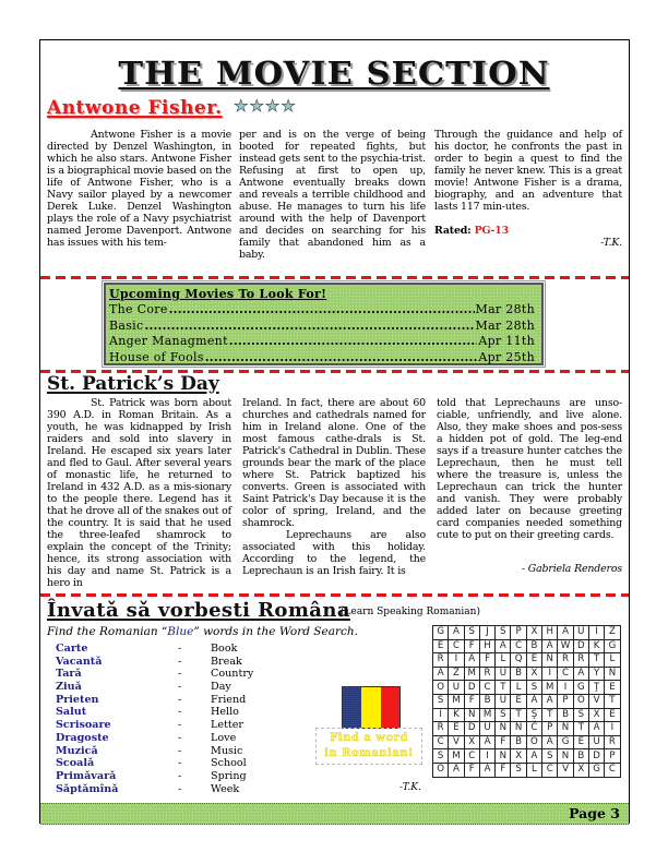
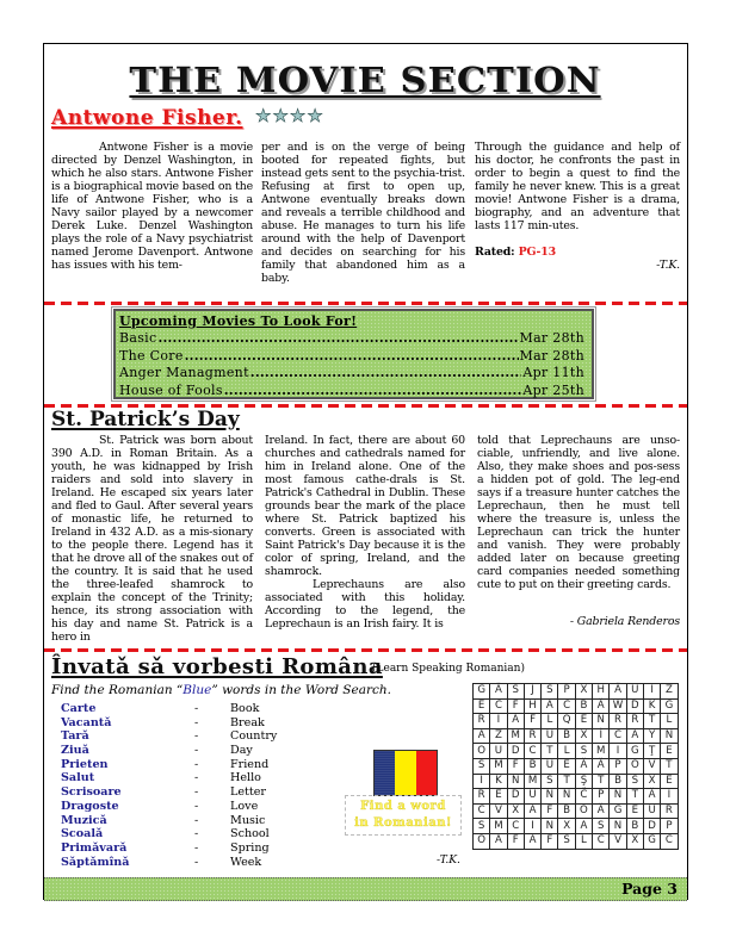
  THE MOVIE SECTION
  Antwone Fisher.
  ★
  ★
  ★
  ★
  Antwone Fisher is a movie directed by Denzel Washington, in which he also stars. Antwone Fisher is a biographical movie based on the life of Antwone Fisher, who is a Navy sailor played by a newcomer Derek Luke. Denzel Washington plays the role of a Navy psychiatrist named Jerome Davenport. Antwone has issues with his tem-
  per and is on the verge of being booted for repeated fights, but instead gets sent to the psychia-trist. Refusing at first to open up, Antwone eventually breaks down and reveals a terrible childhood and abuse. He manages to turn his life around with the help of Davenport and decides on searching for his family that abandoned him as a baby.
  Through the guidance and help of his doctor, he confronts the past in order to begin a quest to find the family he never knew. This is a great movie! Antwone Fisher is a drama, biography, and an adventure that lasts 117 min-utes.
  Rated: PG-13
  -T.K.
  Upcoming Movies To Look For!
- The Core
+ Basic
  Mar 28th
- Basic
+ The Core
  Mar 28th
  Anger Managment
  Apr 11th
  House of Fools
  Apr 25th
  St. Patrick’s Day
  St. Patrick was born about 390 A.D. in Roman Britain. As a youth, he was kidnapped by Irish raiders and sold into slavery in Ireland. He escaped six years later and fled to Gaul. After several years of monastic life, he returned to Ireland in 432 A.D. as a mis-sionary to the people there. Legend has it that he drove all of the snakes out of the country. It is said that he used the three-leafed shamrock to explain the concept of the Trinity; hence, its strong association with his day and name St. Patrick is a hero in
  Ireland. In fact, there are about 60 churches and cathedrals named for him in Ireland alone. One of the most famous cathe-drals is St. Patrick's Cathedral in Dublin. These grounds bear the mark of the place where St. Patrick baptized his converts. Green is associated with Saint Patrick's Day because it is the color of spring, Ireland, and the shamrock.
  Leprechauns are also associated with this holiday. According to the legend, the Leprechaun is an Irish fairy. It is
  told that Leprechauns are unso-ciable, unfriendly, and live alone. Also, they make shoes and pos-sess a hidden pot of gold. The leg-end says if a treasure hunter catches the Leprechaun, then he must tell where the treasure is, unless the Leprechaun can trick the hunter and vanish. They were probably added later on because greeting card companies needed something cute to put on their greeting cards.
  - Gabriela Renderos
  Învatǎ sǎ vorbesti Româna
  (Learn Speaking Romanian)
  Find the Romanian “Blue” words in the Word Search.
  Carte
  -
  Book
  Vacantǎ
  -
  Break
  Tarǎ
  -
  Country
  Ziuǎ
  -
  Day
  Prieten
  -
  Friend
  Salut
  -
  Hello
  Scrisoare
  -
  Letter
  Dragoste
  -
  Love
  Muzicǎ
  -
  Music
  Scoalǎ
  -
  School
  Primǎvarǎ
  -
  Spring
  Sǎptǎmînǎ
  -
  Week
  Find a word
  in Romanian!
  -T.K.
  G	Ǎ	S	J	S	P	X	H	Ǎ	U	I	Z
  E	C	F	H	A	C	B	Ǎ	W	D	K	G
  R	I	A	F	L	Q	E	N	R	R	T	L
  A	Z	M	R	U	B	X	Î	C	A	Y	N
  O	U	D	C	T	L	S	M	I	G	Ţ	E
  S	M	F	B	U	E	Ǎ	Ǎ	P	O	V	T
  I	K	N	M	S	T	Ş	T	B	S	X	E
  R	E	D	U	N	N	Č	P	N	T	Ǎ	I
  C	V	X	A	F	B	O	Ǎ	G	E	U	R
  S	M	C	I	N	X	A	S	N	B	D	P
  O	A	F	A	F	S	L	C	V	X	G	C
  Page 3
